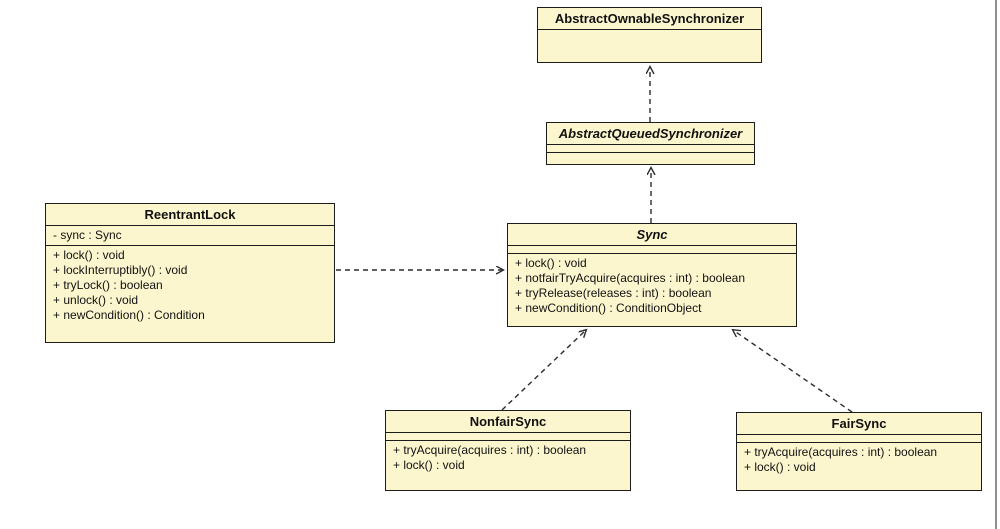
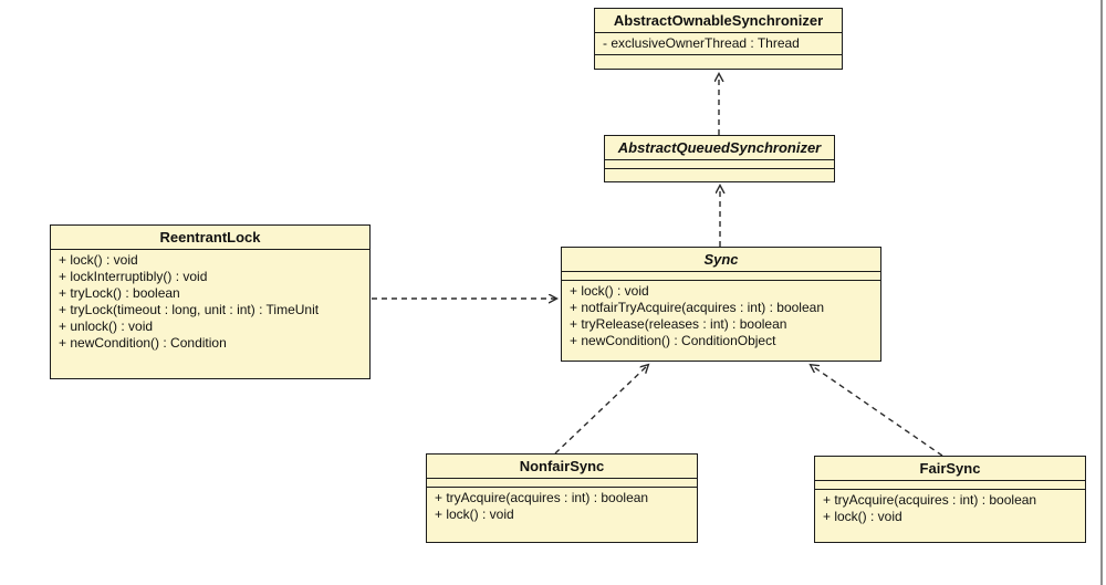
  AbstractOwnableSynchronizer
+ - exclusiveOwnerThread : Thread
  AbstractQueuedSynchronizer
  ReentrantLock
- - sync : Sync
  + lock() : void
  + lockInterruptibly() : void
  + tryLock() : boolean
+ + tryLock(timeout : long, unit : int) : TimeUnit
  + unlock() : void
  + newCondition() : Condition
  Sync
  + lock() : void
  + notfairTryAcquire(acquires : int) : boolean
  + tryRelease(releases : int) : boolean
  + newCondition() : ConditionObject
  NonfairSync
  + tryAcquire(acquires : int) : boolean
  + lock() : void
  FairSync
  + tryAcquire(acquires : int) : boolean
  + lock() : void
